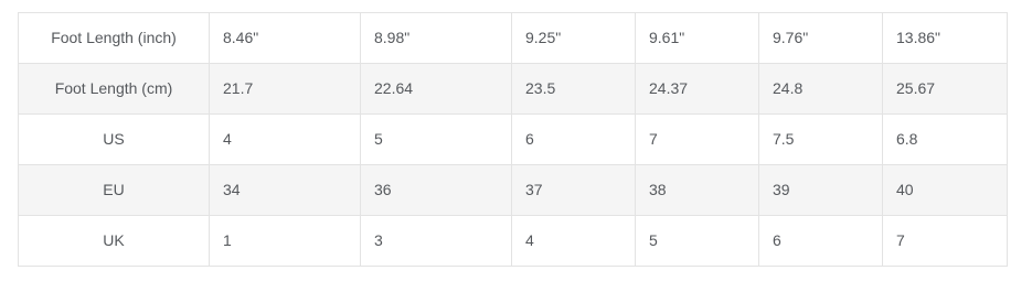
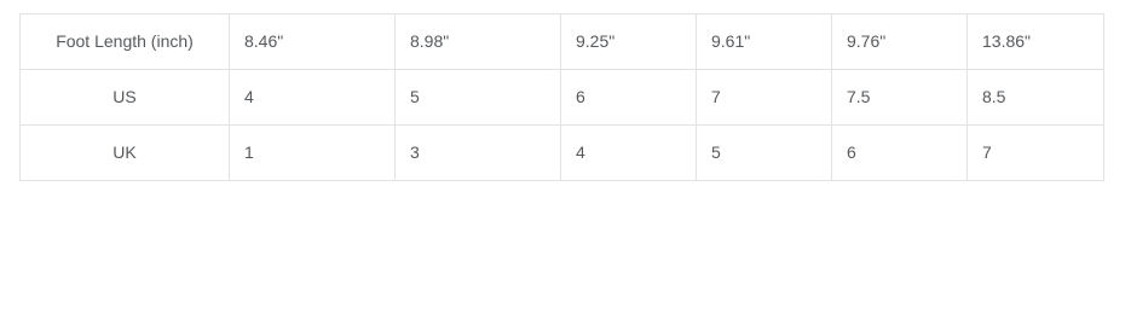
  Foot Length (inch)	8.46"	8.98"	9.25"	9.61"	9.76"	13.86"
- Foot Length (cm)	21.7	22.64	23.5	24.37	24.8	25.67
- US	4	5	6	7	7.5	6.8
+ US	4	5	6	7	7.5	8.5
- EU	34	36	37	38	39	40
  UK	1	3	4	5	6	7
